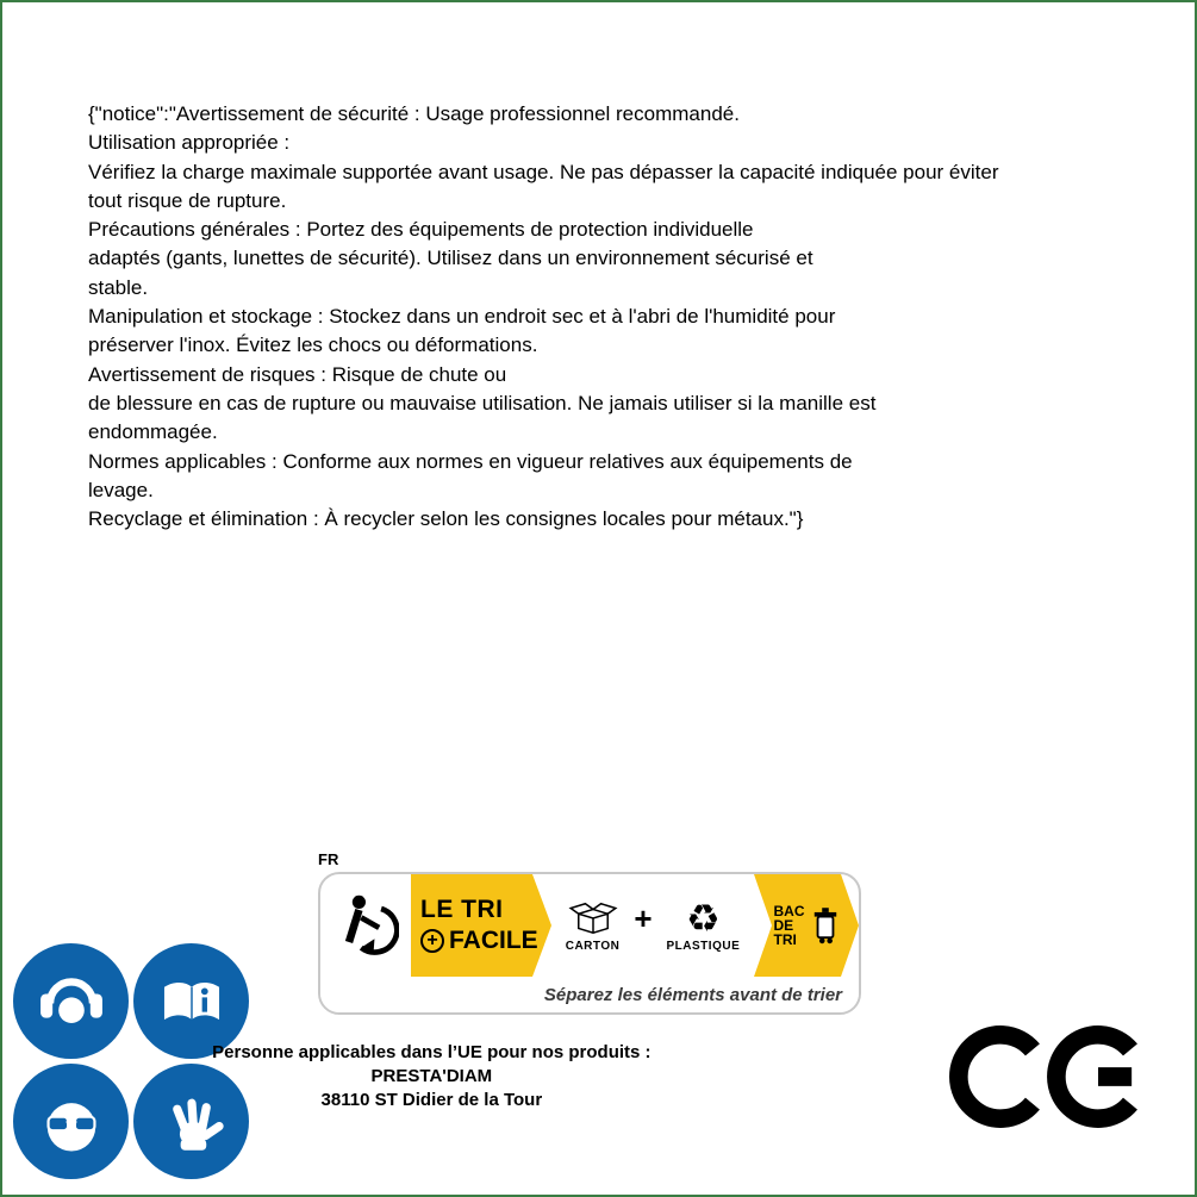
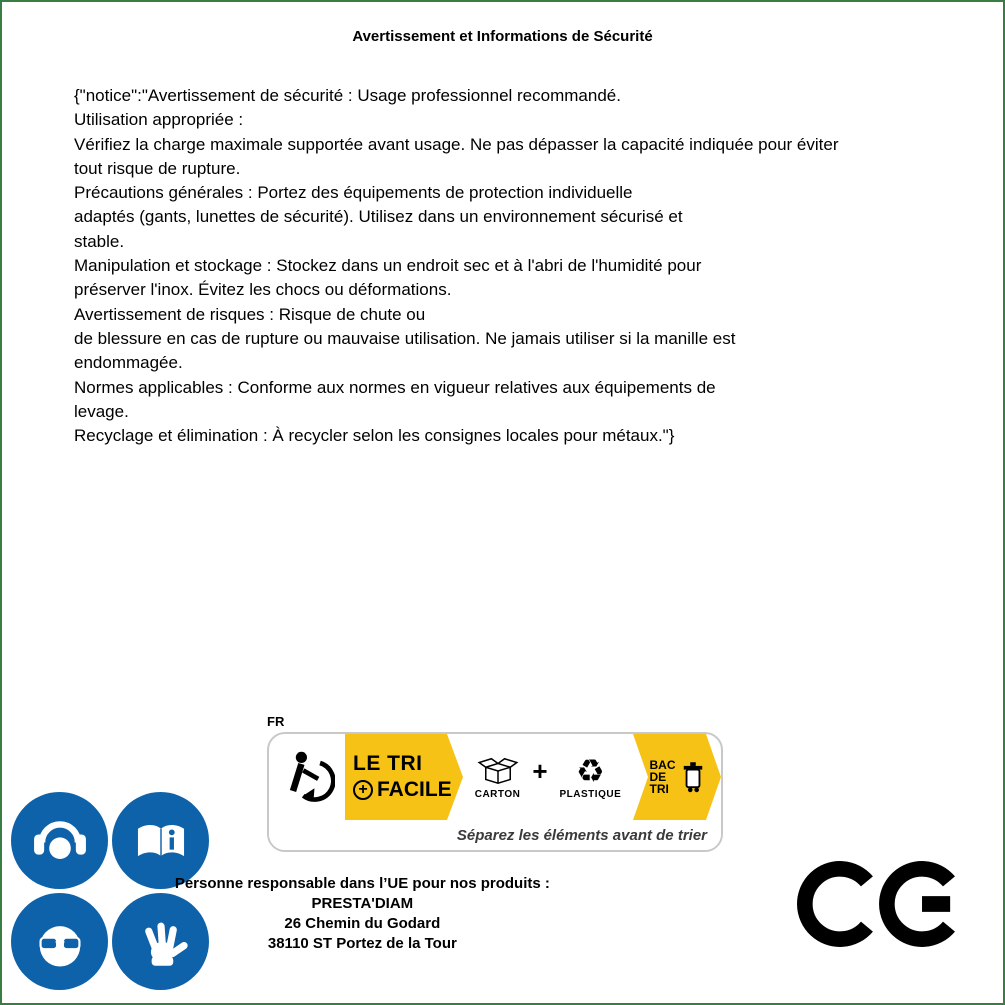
+ Avertissement et Informations de Sécurité
  {"notice":"Avertissement de sécurité : Usage professionnel recommandé.
  Utilisation appropriée :
  Vérifiez la charge maximale supportée avant usage. Ne pas dépasser la capacité indiquée pour éviter
  tout risque de rupture.
  Précautions générales : Portez des équipements de protection individuelle
  adaptés (gants, lunettes de sécurité). Utilisez dans un environnement sécurisé et
  stable.
  Manipulation et stockage : Stockez dans un endroit sec et à l'abri de l'humidité pour
  préserver l'inox. Évitez les chocs ou déformations.
  Avertissement de risques : Risque de chute ou
  de blessure en cas de rupture ou mauvaise utilisation. Ne jamais utiliser si la manille est
  endommagée.
  Normes applicables : Conforme aux normes en vigueur relatives aux équipements de
  levage.
  Recyclage et élimination : À recycler selon les consignes locales pour métaux."}
  FR
  LE TRI
  +
  FACILE
  CARTON
  +
  ♻
  PLASTIQUE
  BAC
  DE
  TRI
  Séparez les éléments avant de trier
- Personne applicables dans l’UE pour nos produits :
+ Personne responsable dans l’UE pour nos produits :
  PRESTA'DIAM
+ 26 Chemin du Godard
- 38110 ST Didier de la Tour
+ 38110 ST Portez de la Tour
